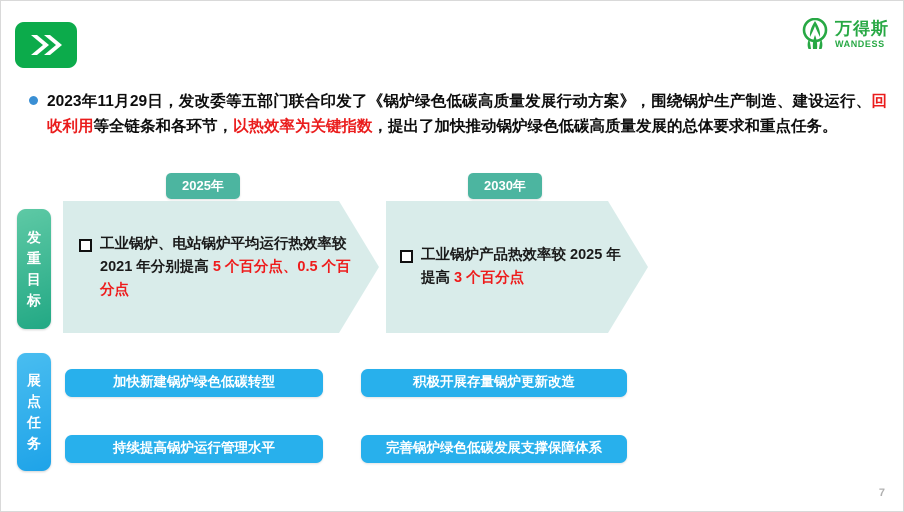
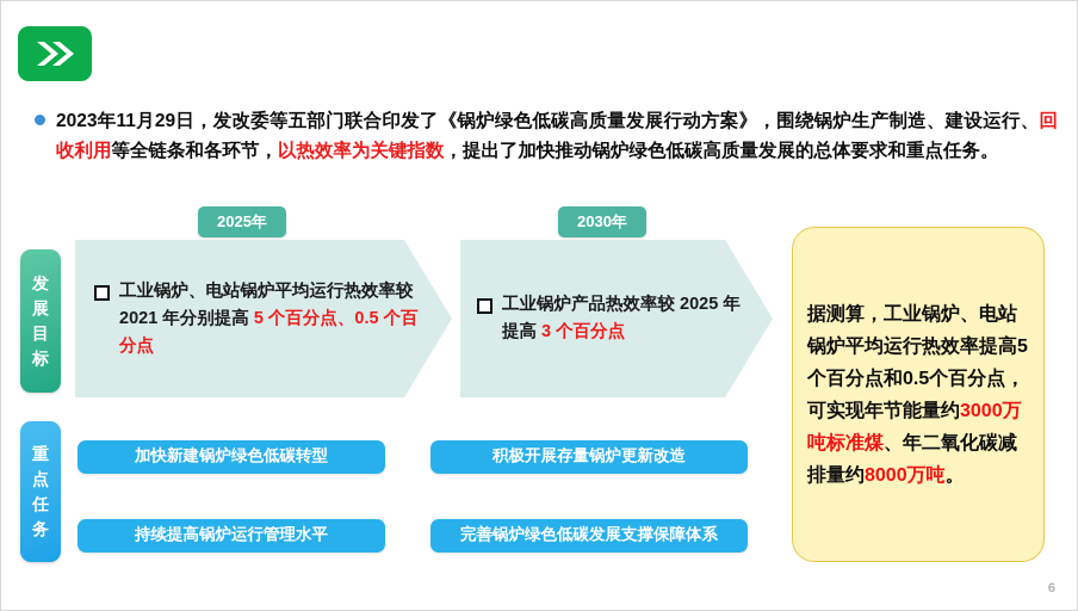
- 万得斯
- WANDESS
  2023年11月29日，发改委等五部门联合印发了《锅炉绿色低碳高质量发展行动方案》，围绕锅炉生产制造、建设运行、回收利用等全链条和各环节，以热效率为关键指数，提出了加快推动锅炉绿色低碳高质量发展的总体要求和重点任务。
  发
- 重
+ 展
  目
  标
- 展
+ 重
  点
  任
  务
  2025年
  2030年
  工业锅炉、电站锅炉平均运行热效率较 2021 年分别提高 5 个百分点、0.5 个百分点
  工业锅炉产品热效率较 2025 年提高 3 个百分点
  加快新建锅炉绿色低碳转型
  积极开展存量锅炉更新改造
  持续提高锅炉运行管理水平
  完善锅炉绿色低碳发展支撑保障体系
+ 据测算，工业锅炉、电站锅炉平均运行热效率提高5个百分点和0.5个百分点，可实现年节能量约3000万吨标准煤、年二氧化碳减排量约8000万吨。
- 7
+ 6
